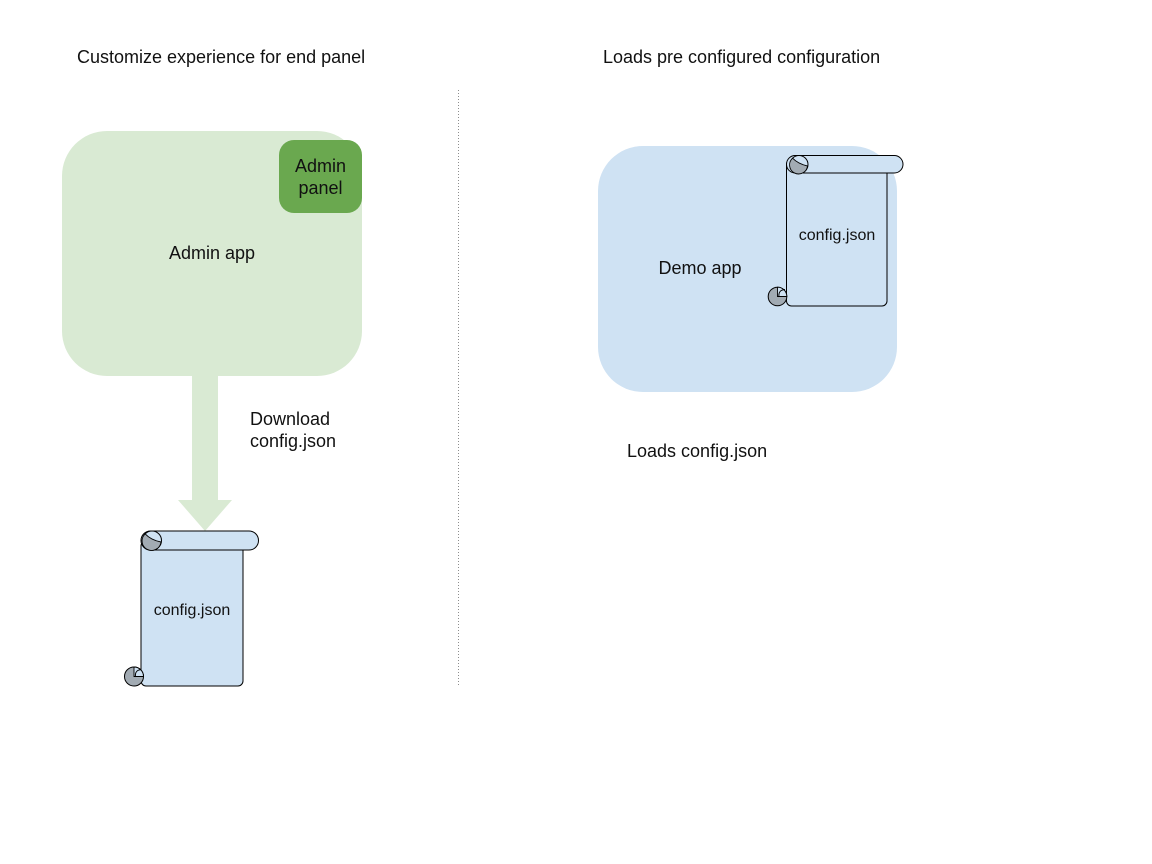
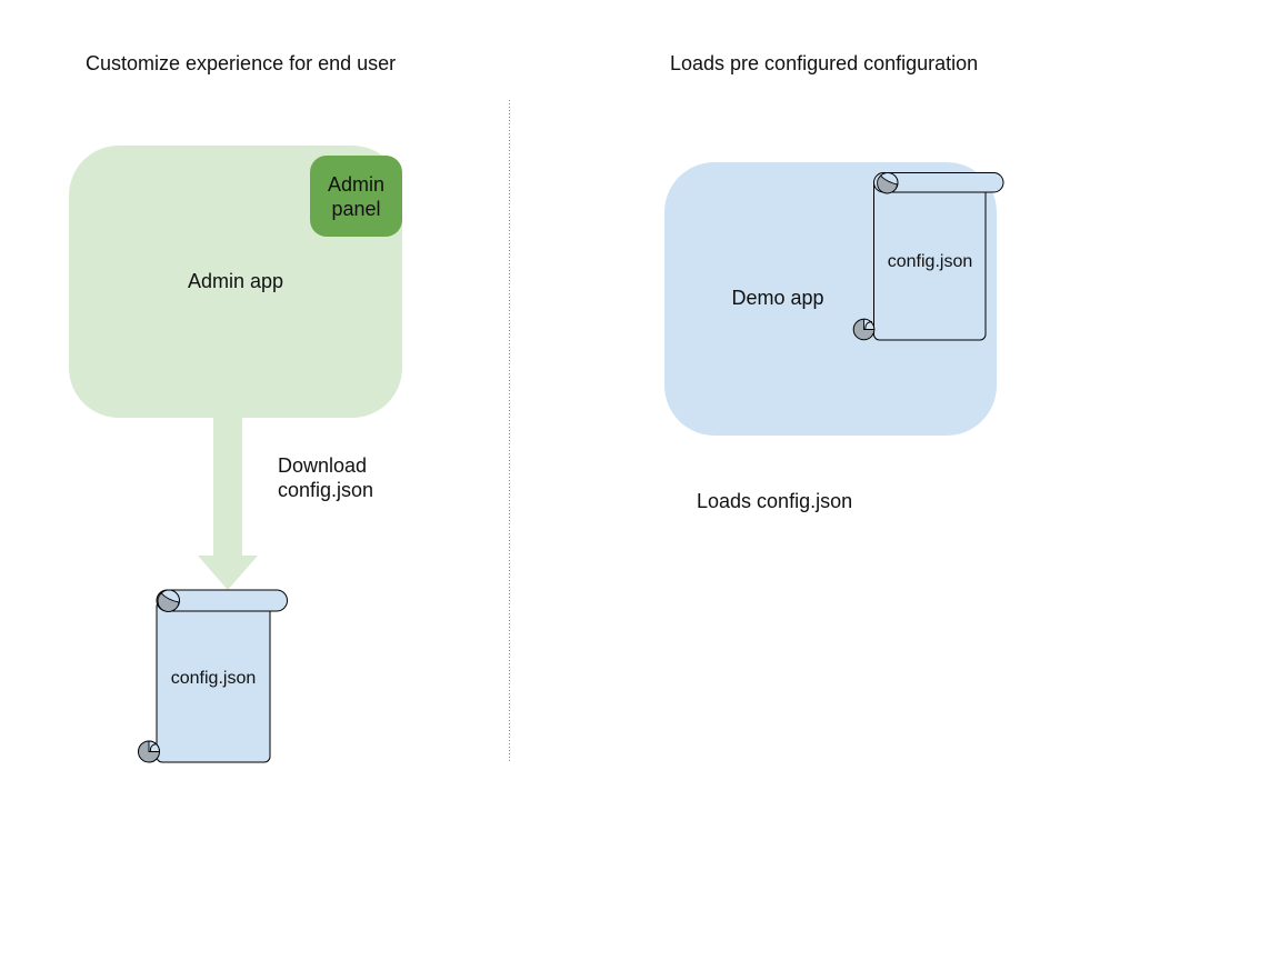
- Customize experience for end panel
+ Customize experience for end user
  Loads pre configured configuration
  Admin app
  Admin panel
  Download
  config.json
  config.json
  Demo app
  config.json
  Loads config.json
